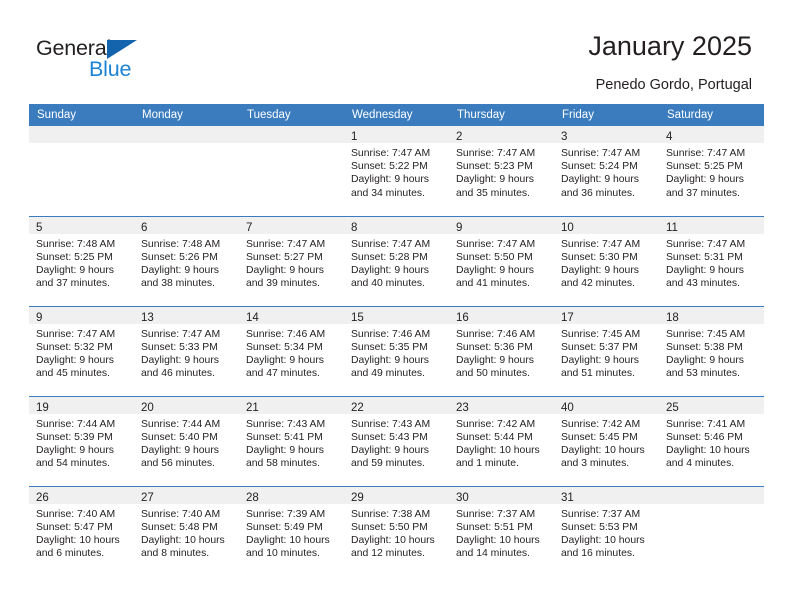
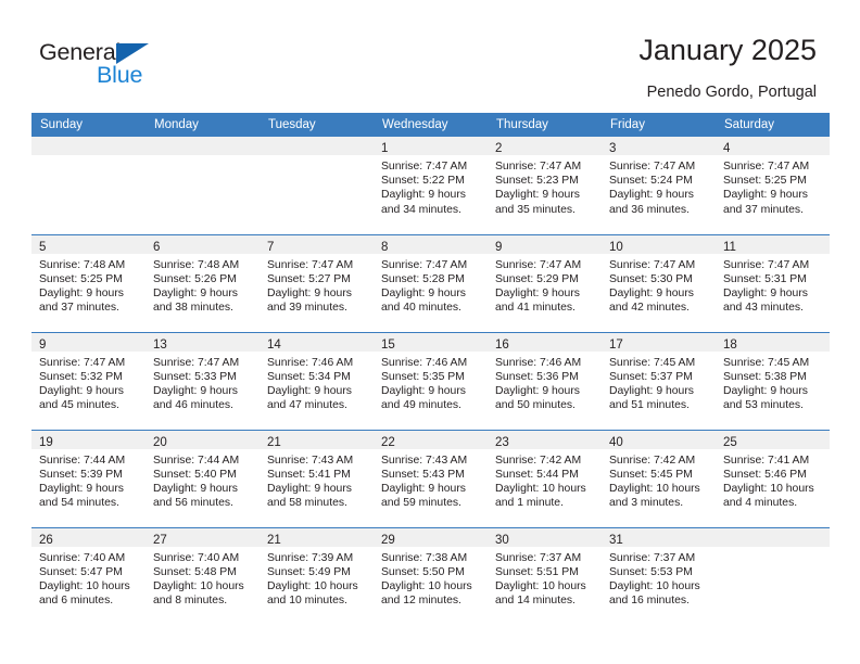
  General
  Blue
  January 2025
  Penedo Gordo, Portugal
  Sunday	Monday	Tuesday	Wednesday	Thursday	Friday	Saturday
  			1Sunrise: 7:47 AMSunset: 5:22 PMDaylight: 9 hoursand 34 minutes.	2Sunrise: 7:47 AMSunset: 5:23 PMDaylight: 9 hoursand 35 minutes.	3Sunrise: 7:47 AMSunset: 5:24 PMDaylight: 9 hoursand 36 minutes.	4Sunrise: 7:47 AMSunset: 5:25 PMDaylight: 9 hoursand 37 minutes.
- 5Sunrise: 7:48 AMSunset: 5:25 PMDaylight: 9 hoursand 37 minutes.	6Sunrise: 7:48 AMSunset: 5:26 PMDaylight: 9 hoursand 38 minutes.	7Sunrise: 7:47 AMSunset: 5:27 PMDaylight: 9 hoursand 39 minutes.	8Sunrise: 7:47 AMSunset: 5:28 PMDaylight: 9 hoursand 40 minutes.	9Sunrise: 7:47 AMSunset: 5:50 PMDaylight: 9 hoursand 41 minutes.	10Sunrise: 7:47 AMSunset: 5:30 PMDaylight: 9 hoursand 42 minutes.	11Sunrise: 7:47 AMSunset: 5:31 PMDaylight: 9 hoursand 43 minutes.
+ 5Sunrise: 7:48 AMSunset: 5:25 PMDaylight: 9 hoursand 37 minutes.	6Sunrise: 7:48 AMSunset: 5:26 PMDaylight: 9 hoursand 38 minutes.	7Sunrise: 7:47 AMSunset: 5:27 PMDaylight: 9 hoursand 39 minutes.	8Sunrise: 7:47 AMSunset: 5:28 PMDaylight: 9 hoursand 40 minutes.	9Sunrise: 7:47 AMSunset: 5:29 PMDaylight: 9 hoursand 41 minutes.	10Sunrise: 7:47 AMSunset: 5:30 PMDaylight: 9 hoursand 42 minutes.	11Sunrise: 7:47 AMSunset: 5:31 PMDaylight: 9 hoursand 43 minutes.
  9Sunrise: 7:47 AMSunset: 5:32 PMDaylight: 9 hoursand 45 minutes.	13Sunrise: 7:47 AMSunset: 5:33 PMDaylight: 9 hoursand 46 minutes.	14Sunrise: 7:46 AMSunset: 5:34 PMDaylight: 9 hoursand 47 minutes.	15Sunrise: 7:46 AMSunset: 5:35 PMDaylight: 9 hoursand 49 minutes.	16Sunrise: 7:46 AMSunset: 5:36 PMDaylight: 9 hoursand 50 minutes.	17Sunrise: 7:45 AMSunset: 5:37 PMDaylight: 9 hoursand 51 minutes.	18Sunrise: 7:45 AMSunset: 5:38 PMDaylight: 9 hoursand 53 minutes.
  19Sunrise: 7:44 AMSunset: 5:39 PMDaylight: 9 hoursand 54 minutes.	20Sunrise: 7:44 AMSunset: 5:40 PMDaylight: 9 hoursand 56 minutes.	21Sunrise: 7:43 AMSunset: 5:41 PMDaylight: 9 hoursand 58 minutes.	22Sunrise: 7:43 AMSunset: 5:43 PMDaylight: 9 hoursand 59 minutes.	23Sunrise: 7:42 AMSunset: 5:44 PMDaylight: 10 hoursand 1 minute.	40Sunrise: 7:42 AMSunset: 5:45 PMDaylight: 10 hoursand 3 minutes.	25Sunrise: 7:41 AMSunset: 5:46 PMDaylight: 10 hoursand 4 minutes.
- 26Sunrise: 7:40 AMSunset: 5:47 PMDaylight: 10 hoursand 6 minutes.	27Sunrise: 7:40 AMSunset: 5:48 PMDaylight: 10 hoursand 8 minutes.	28Sunrise: 7:39 AMSunset: 5:49 PMDaylight: 10 hoursand 10 minutes.	29Sunrise: 7:38 AMSunset: 5:50 PMDaylight: 10 hoursand 12 minutes.	30Sunrise: 7:37 AMSunset: 5:51 PMDaylight: 10 hoursand 14 minutes.	31Sunrise: 7:37 AMSunset: 5:53 PMDaylight: 10 hoursand 16 minutes.
+ 26Sunrise: 7:40 AMSunset: 5:47 PMDaylight: 10 hoursand 6 minutes.	27Sunrise: 7:40 AMSunset: 5:48 PMDaylight: 10 hoursand 8 minutes.	21Sunrise: 7:39 AMSunset: 5:49 PMDaylight: 10 hoursand 10 minutes.	29Sunrise: 7:38 AMSunset: 5:50 PMDaylight: 10 hoursand 12 minutes.	30Sunrise: 7:37 AMSunset: 5:51 PMDaylight: 10 hoursand 14 minutes.	31Sunrise: 7:37 AMSunset: 5:53 PMDaylight: 10 hoursand 16 minutes.
